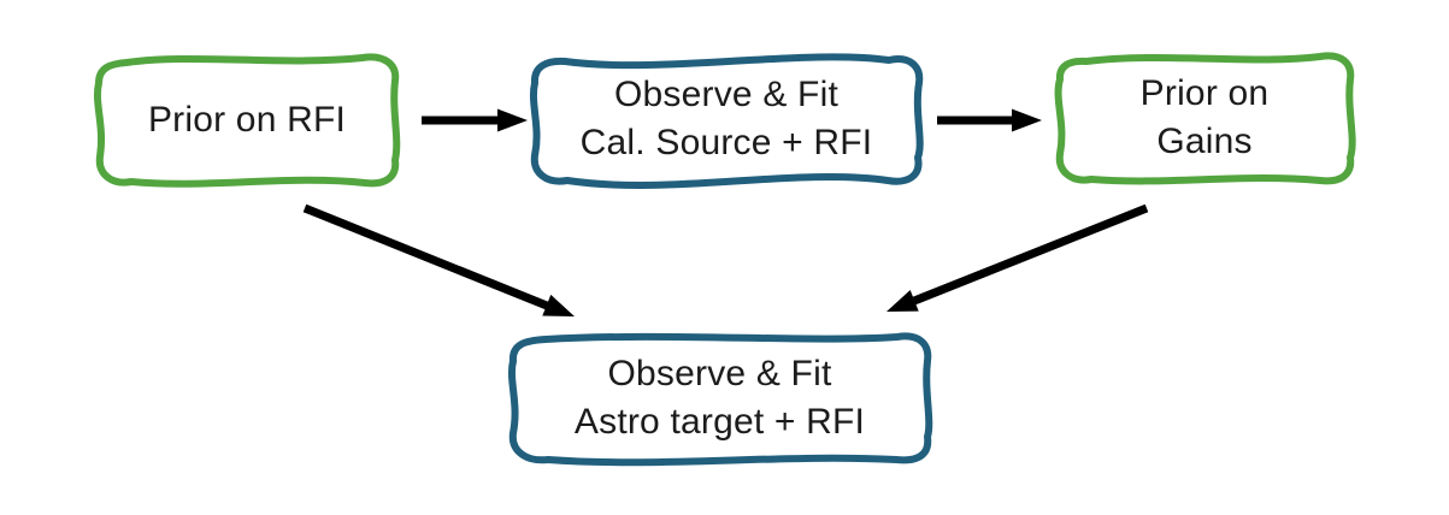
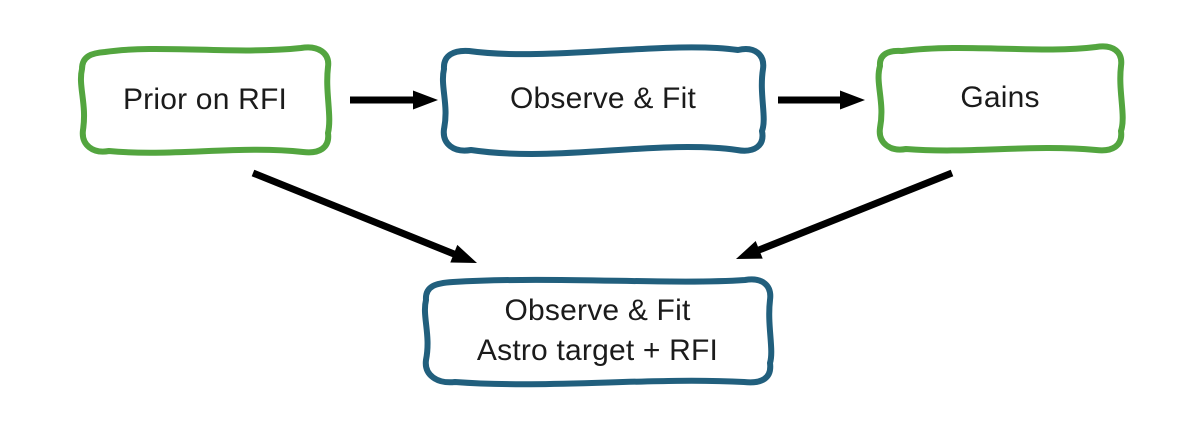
  Prior on RFI
  Observe & Fit
- Cal. Source + RFI
- Prior on
  Gains
  Observe & Fit
  Astro target + RFI
